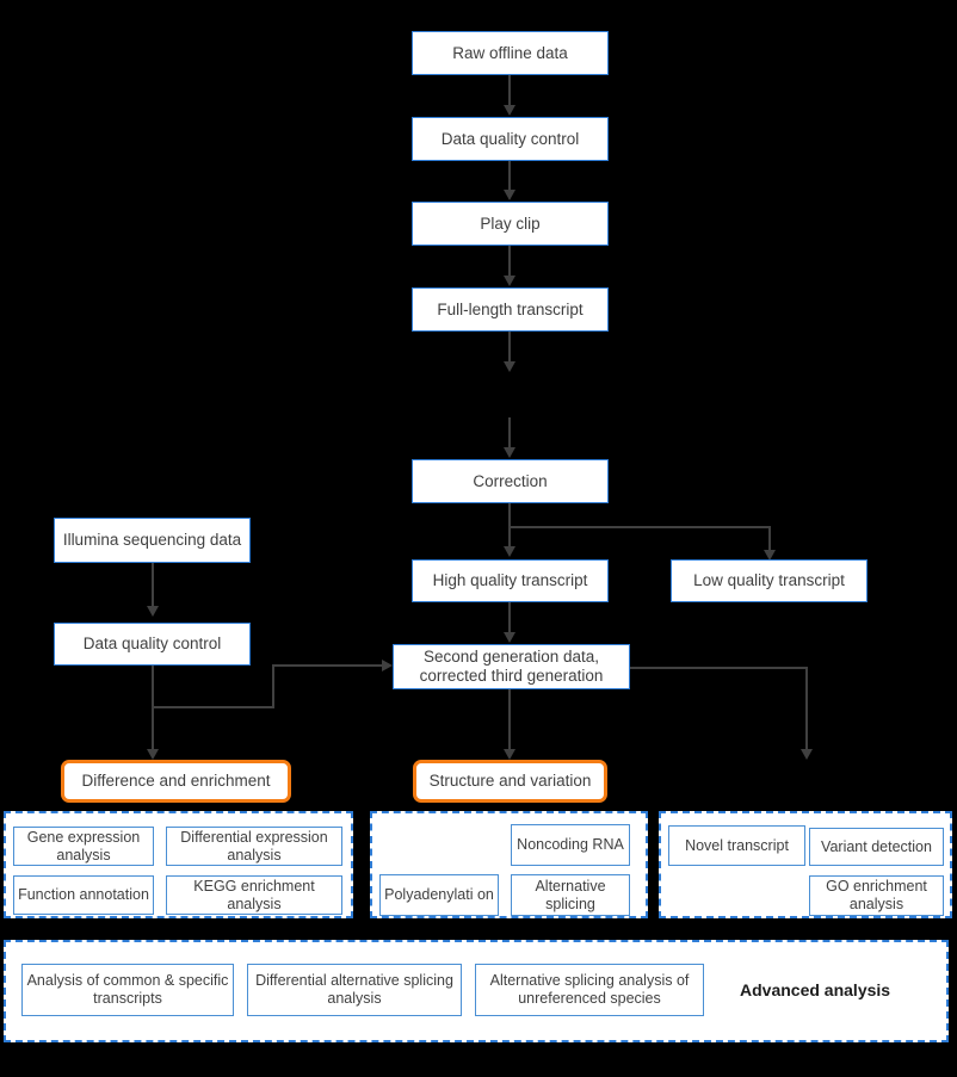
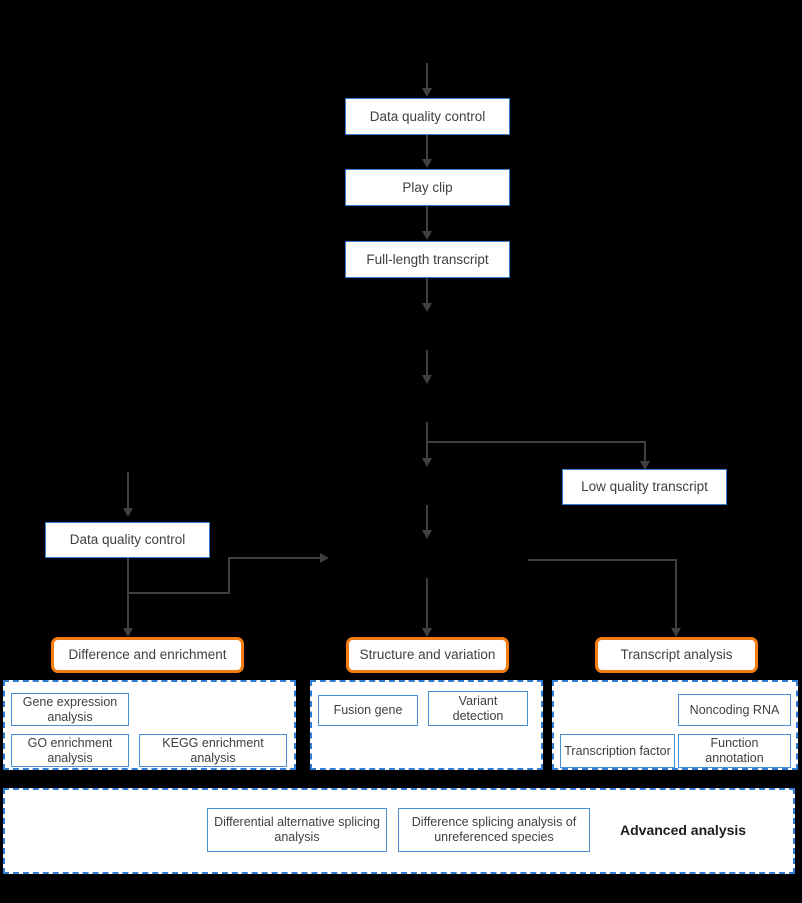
- Raw offline data
  Data quality control
  Play clip
  Full-length transcript
- Correction
- High quality transcript
  Low quality transcript
- Second generation data,
- corrected third generation
- Illumina sequencing data
  Data quality control
  Difference and enrichment
  Structure and variation
+ Transcript analysis
  Gene expression analysis
- Differential expression analysis
- Function annotation
+ GO enrichment analysis
  KEGG enrichment analysis
+ Fusion gene
- Noncoding RNA
+ Variant detection
- Polyadenylati on
- Alternative splicing
- Novel transcript
- Variant detection
+ Noncoding RNA
+ Transcription factor
- GO enrichment analysis
+ Function annotation
- Analysis of common & specific transcripts
  Differential alternative splicing analysis
- Alternative splicing analysis of unreferenced species
+ Difference splicing analysis of unreferenced species
  Advanced analysis
